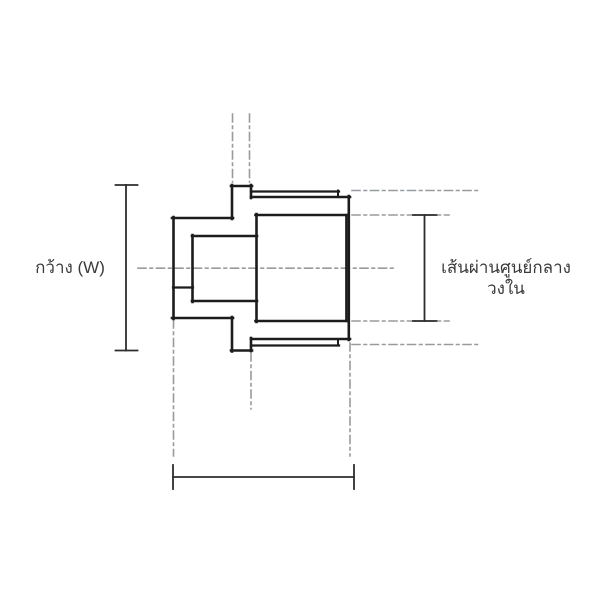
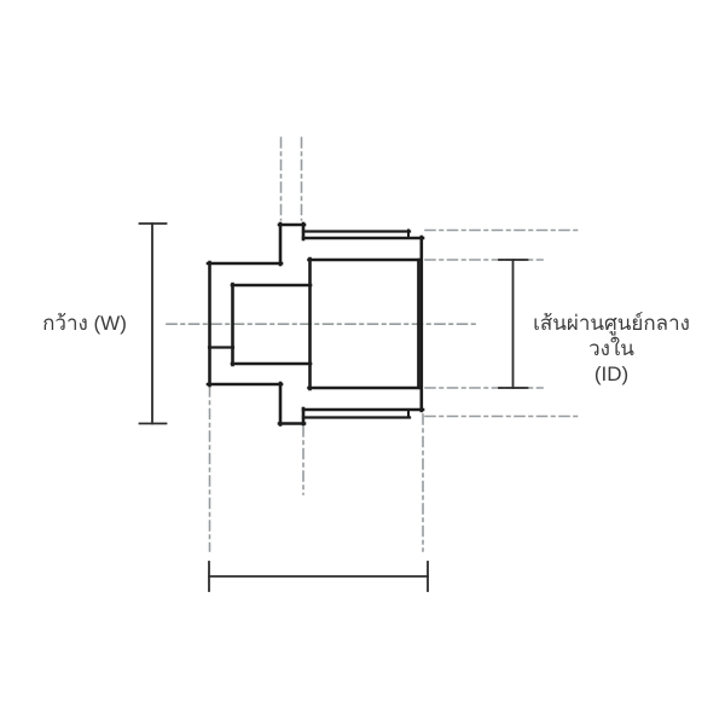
  กว้าง (W)
  เส้นผ่านศูนย์กลางวงใน
+ (ID)
